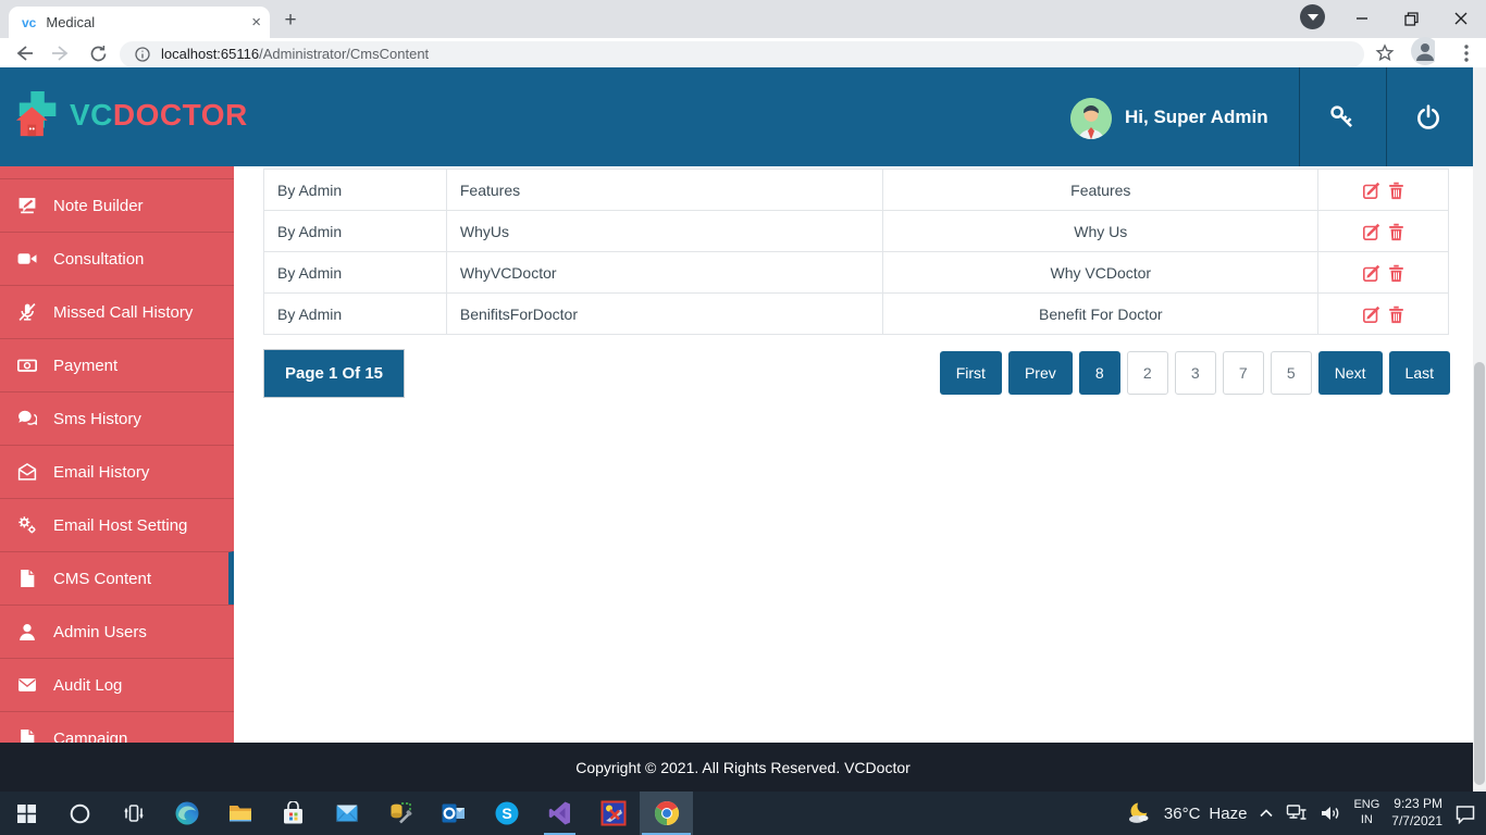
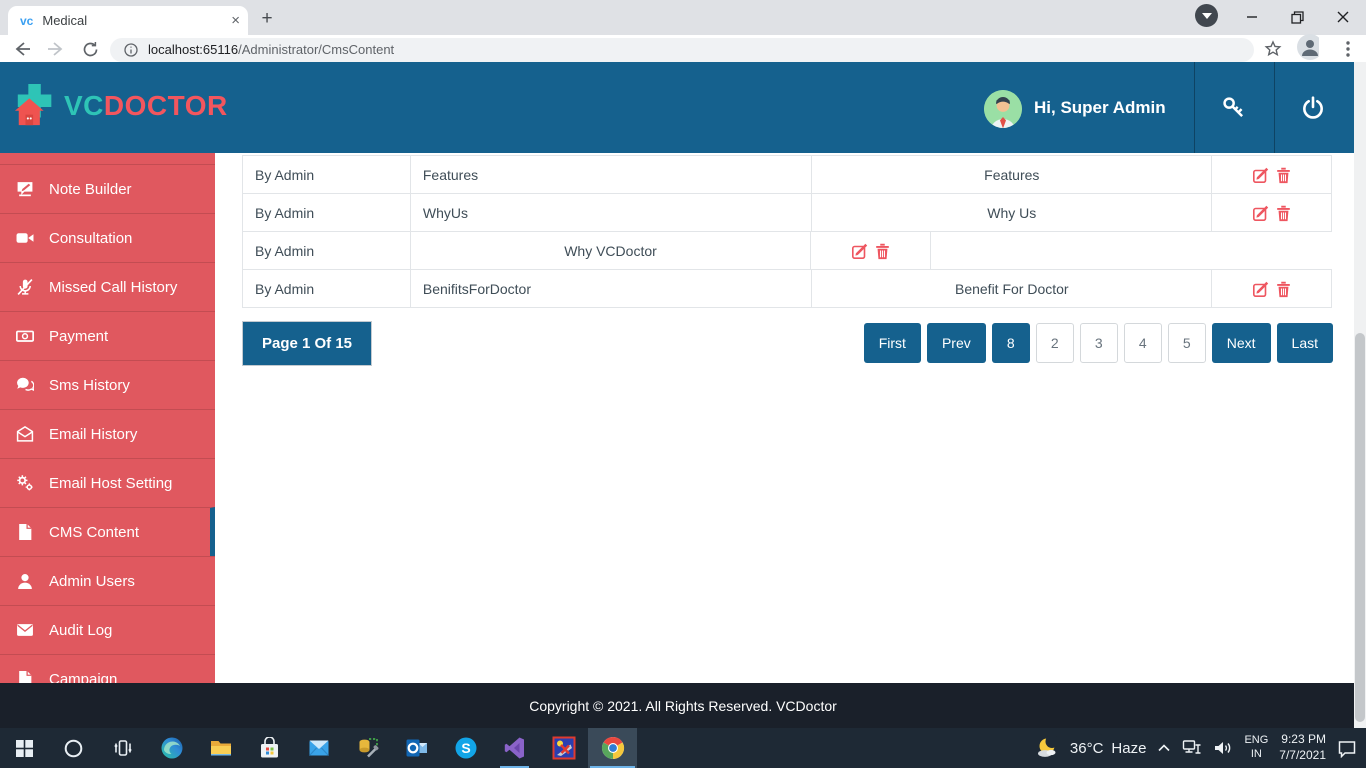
  vc
  Medical
  ×
  +
  localhost:65116/Administrator/CmsContent
  VCDOCTOR
  Hi, Super Admin
  Note Builder
  Consultation
  Missed Call History
  Payment
  Sms History
  Email History
  Email Host Setting
  CMS Content
  Admin Users
  Audit Log
  Campaign
  By Admin
  Features
  Features
  By Admin
  WhyUs
  Why Us
  By Admin
- WhyVCDoctor
  Why VCDoctor
  By Admin
  BenifitsForDoctor
  Benefit For Doctor
  Page 1 Of 15
  First
  Prev
  8
  2
  3
- 7
+ 4
  5
  Next
  Last
  Copyright © 2021. All Rights Reserved. VCDoctor
  S
  36°C
  Haze
  ENG
  IN
  9:23 PM
  7/7/2021
